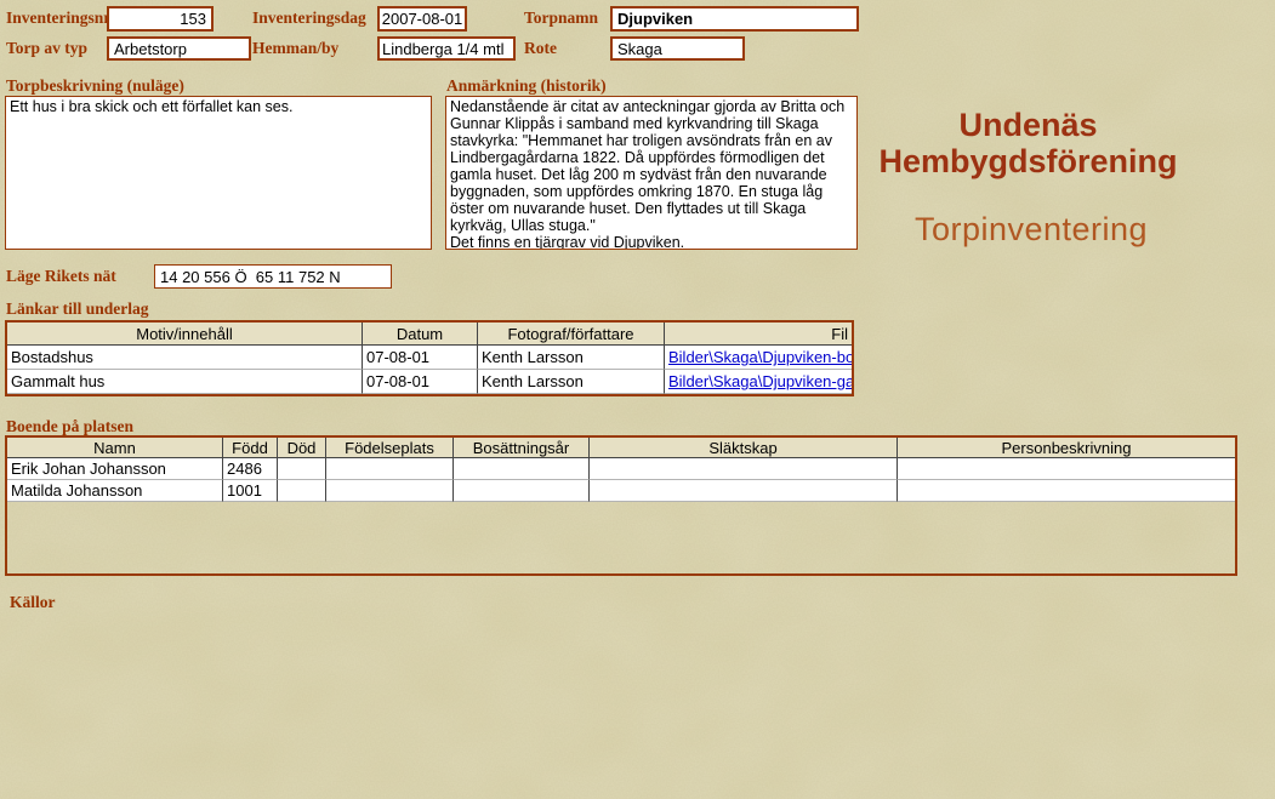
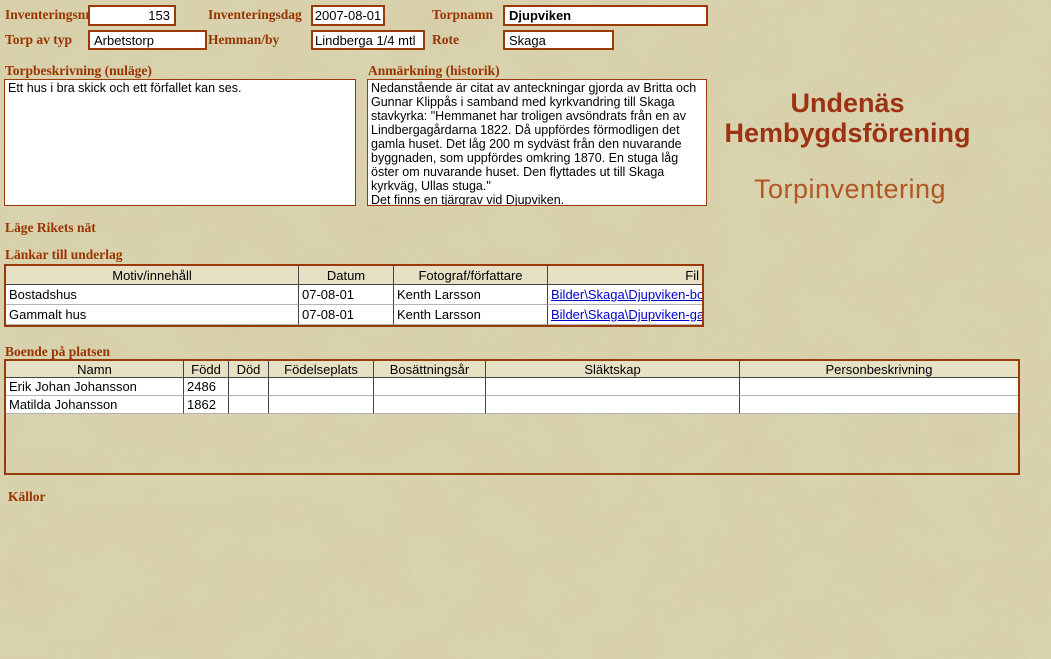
  Inventeringsn
  153
  Inventeringsdag
  2007-08-01
  Torpnamn
  Djupviken
  Torp av typ
  Arbetstorp
  Hemman/by
  Lindberga 1/4 mtl
  Rote
  Skaga
  Torpbeskrivning (nuläge)
  Ett hus i bra skick och ett förfallet kan ses.
  Anmärkning (historik)
  Undenäs Hembygdsförening
  Torpinventering
  Läge Rikets nät
- 14 20 556 Ö 65 11 752 N
  Länkar till underlag
  Motiv/innehåll
  Datum
  Fotograf/författare
  Fil
  Bostadshus
  07-08-01
  Kenth Larsson
  Bilder\Skaga\Djupviken-bo
  Gammalt hus
  07-08-01
  Kenth Larsson
  Bilder\Skaga\Djupviken-ga
  Boende på platsen
  Namn
  Född
  Död
  Födelseplats
  Bosättningsår
  Släktskap
  Personbeskrivning
  Erik Johan Johansson
  2486
  Matilda Johansson
- 1001
+ 1862
  Källor
